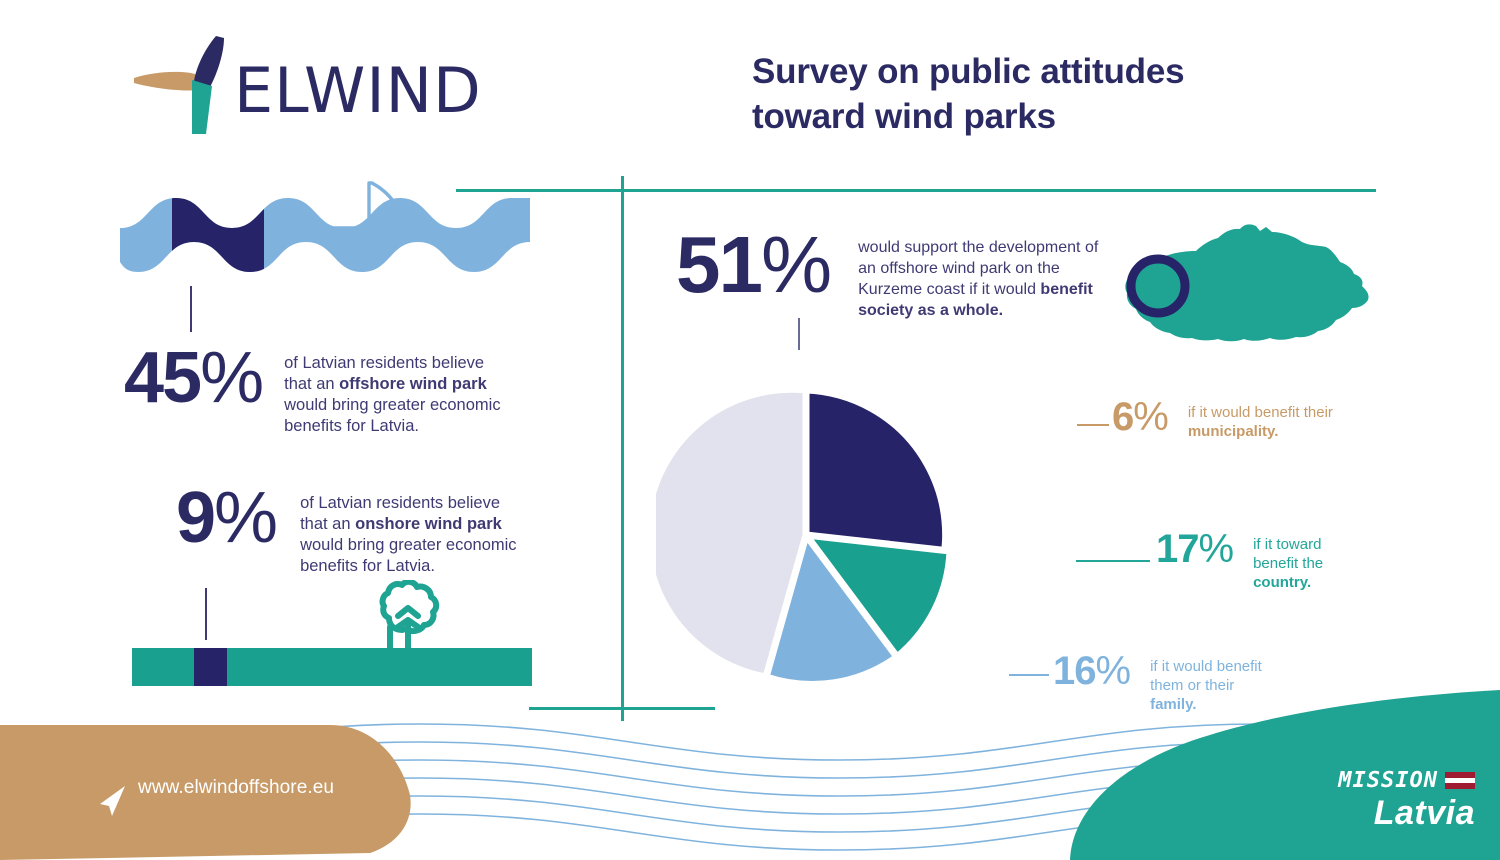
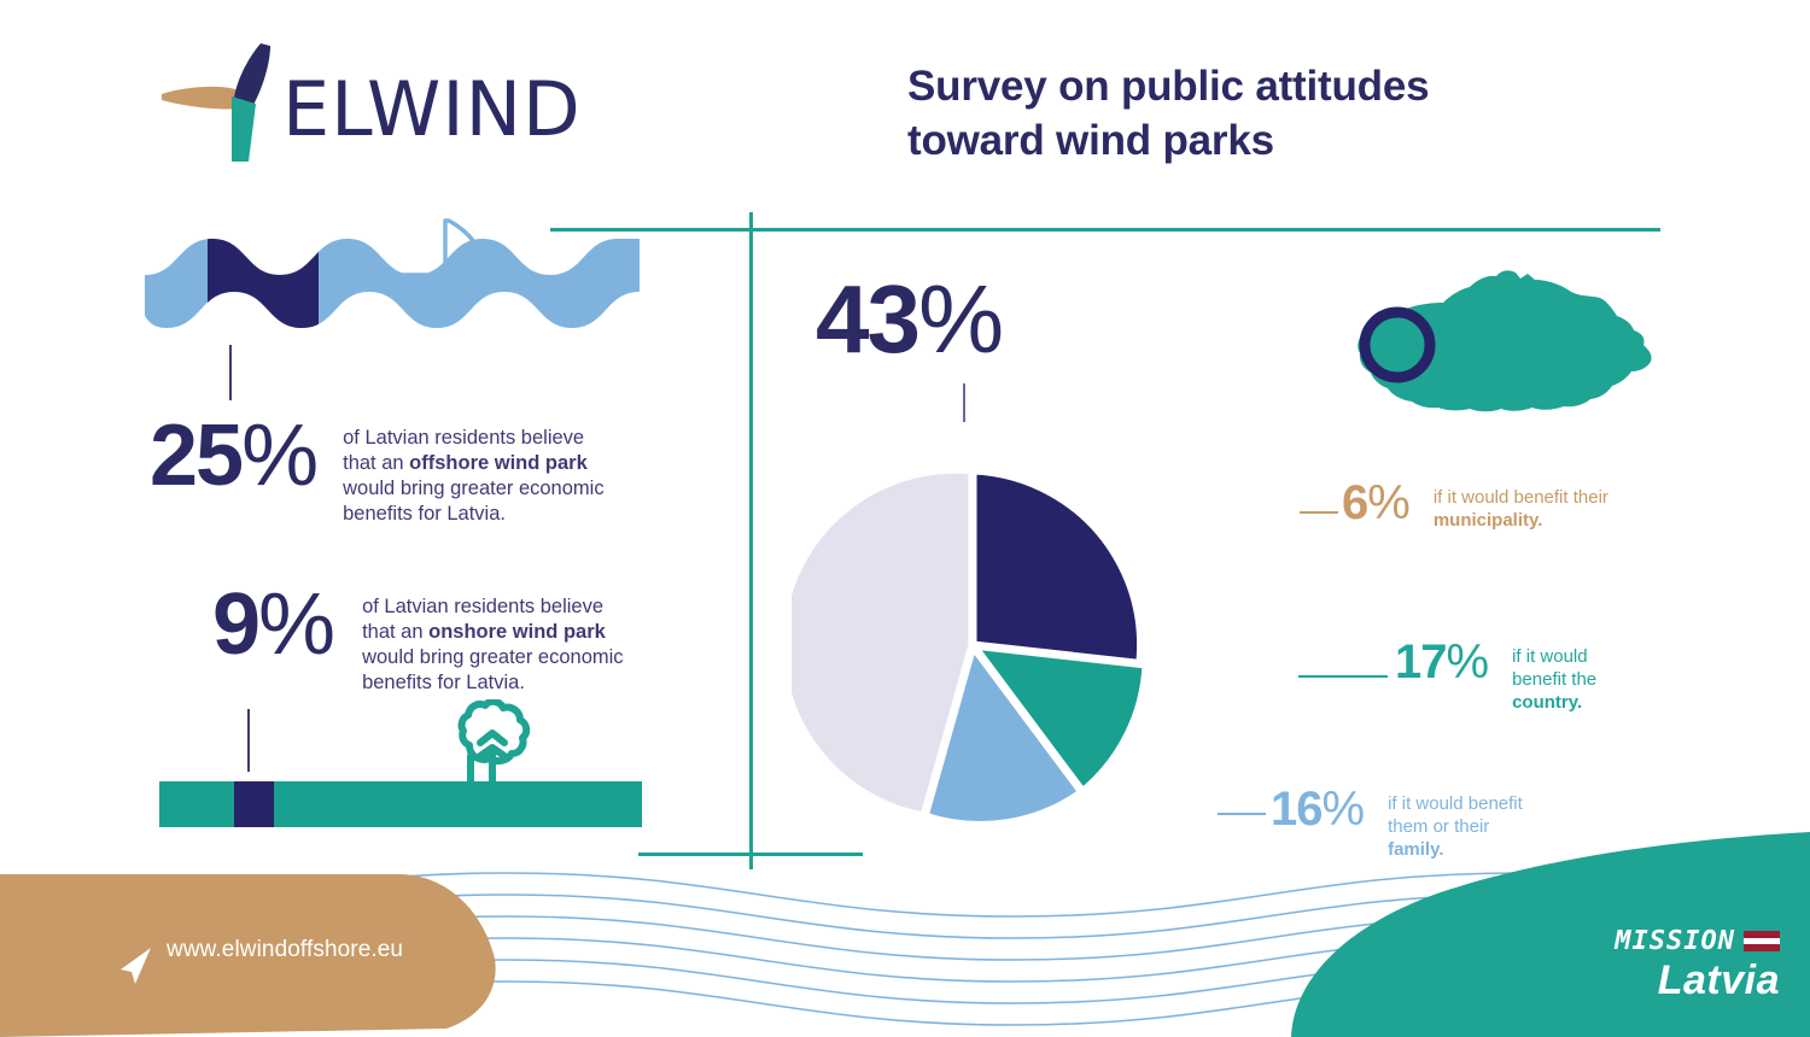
  ELWIND
  Survey on public attitudes
  toward wind parks
- 45%
+ 25%
  of Latvian residents believe that an offshore wind park would bring greater economic benefits for Latvia.
  9%
  of Latvian residents believe that an onshore wind park would bring greater economic benefits for Latvia.
- 51%
+ 43%
- would support the development of an offshore wind park on the Kurzeme coast if it would benefit society as a whole.
  6%
  if it would benefit their municipality.
  17%
- if it toward benefit the country.
+ if it would benefit the country.
  16%
  if it would benefit them or their family.
  www.elwindoffshore.eu
  MISSION
  Latvia
